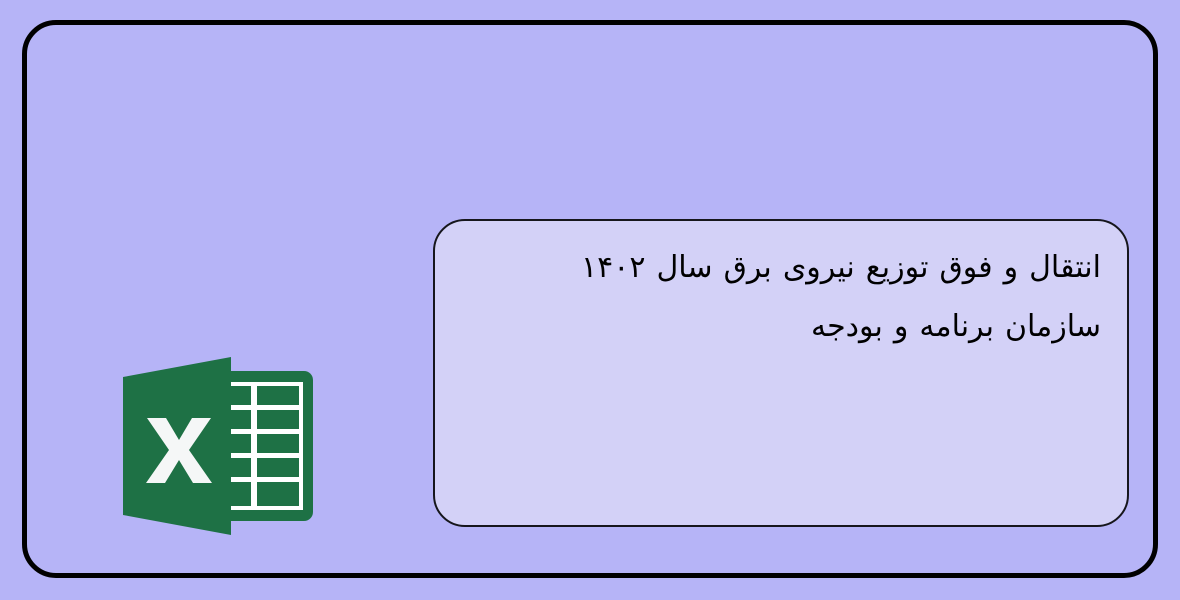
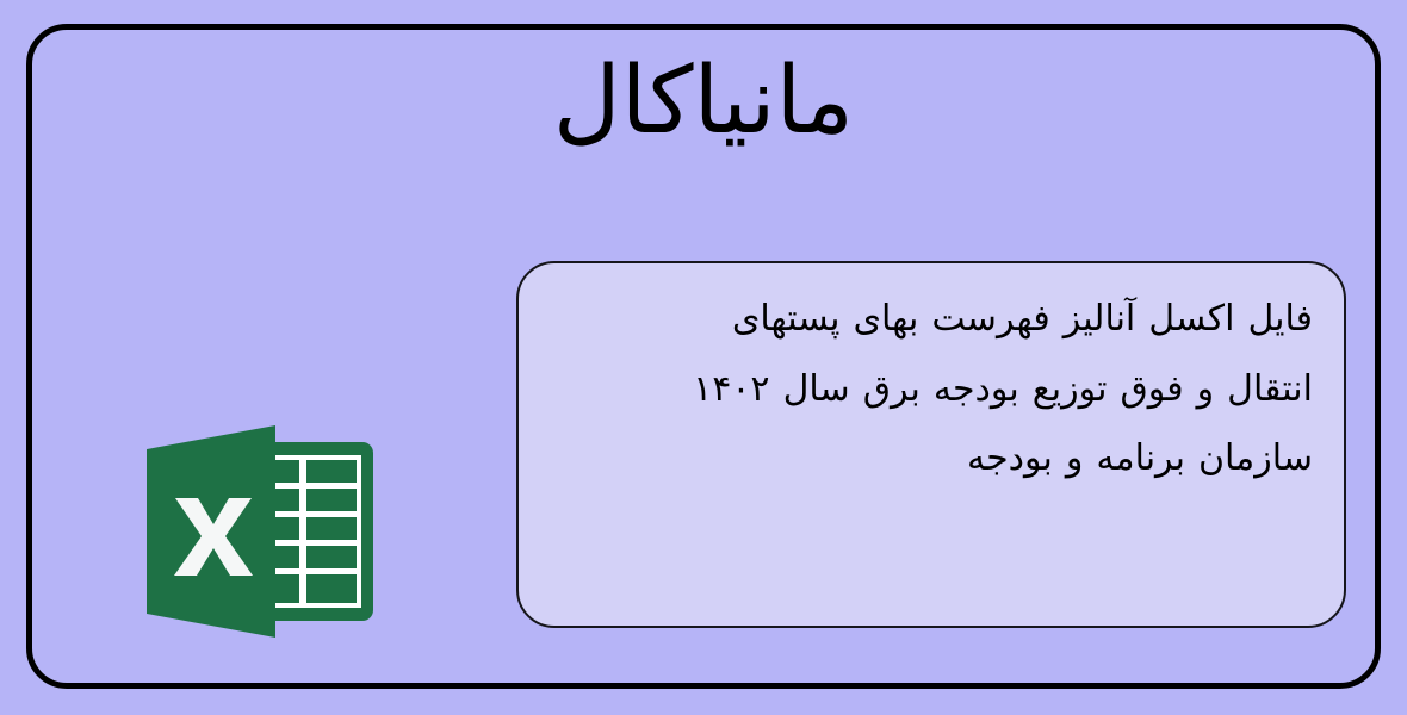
+ مانیاکال
+ فایل اکسل آنالیز فهرست بهای پستهای
- انتقال و فوق توزیع نیروی برق سال ۱۴۰۲
+ انتقال و فوق توزیع بودجه برق سال ۱۴۰۲
  سازمان برنامه و بودجه
